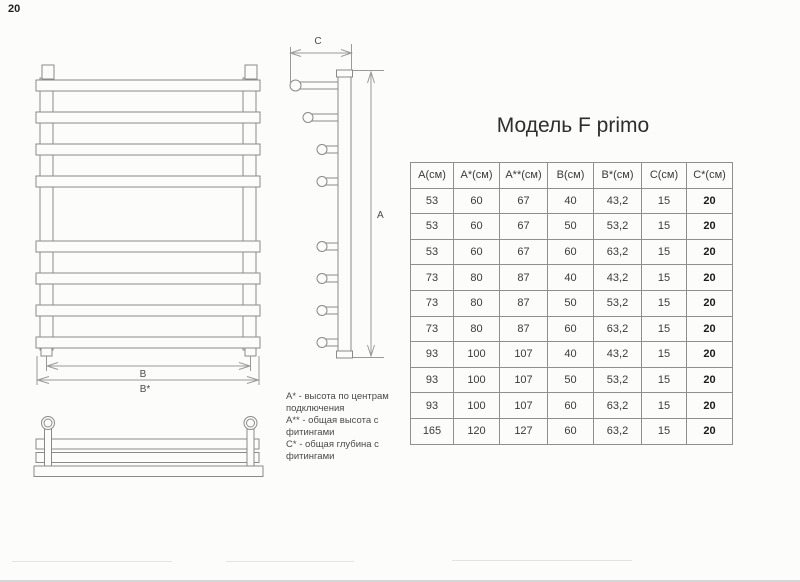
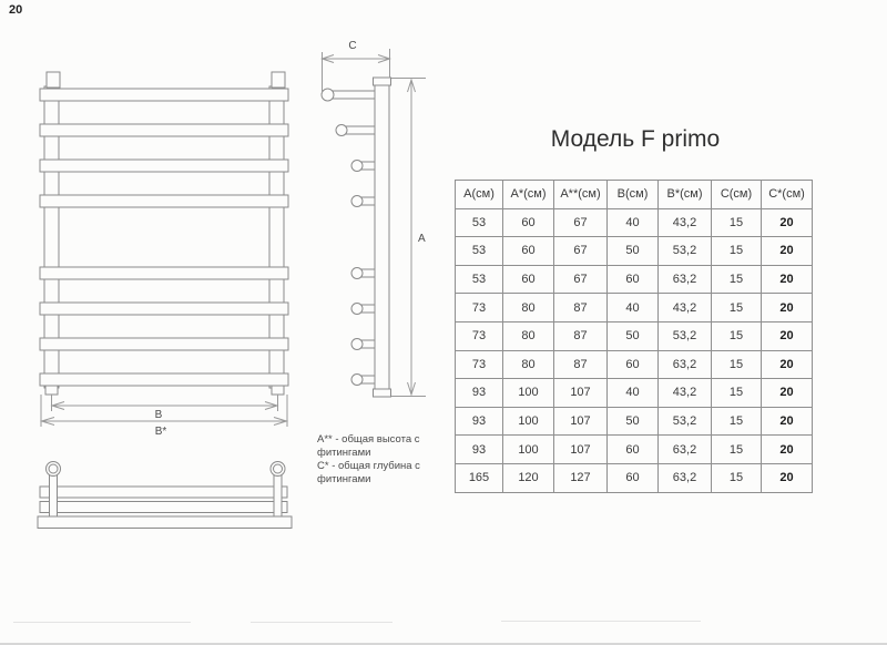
  20
  B
  B*
  C
  A
- А* - высота по центрам подключения
  А** - общая высота с фитингами
  С* - общая глубина с фитингами
  Модель F primo
  А(см)	А*(см)	А**(см)	В(см)	В*(см)	С(см)	С*(см)
  53	60	67	40	43,2	15	20
  53	60	67	50	53,2	15	20
  53	60	67	60	63,2	15	20
  73	80	87	40	43,2	15	20
  73	80	87	50	53,2	15	20
  73	80	87	60	63,2	15	20
  93	100	107	40	43,2	15	20
  93	100	107	50	53,2	15	20
  93	100	107	60	63,2	15	20
  165	120	127	60	63,2	15	20
